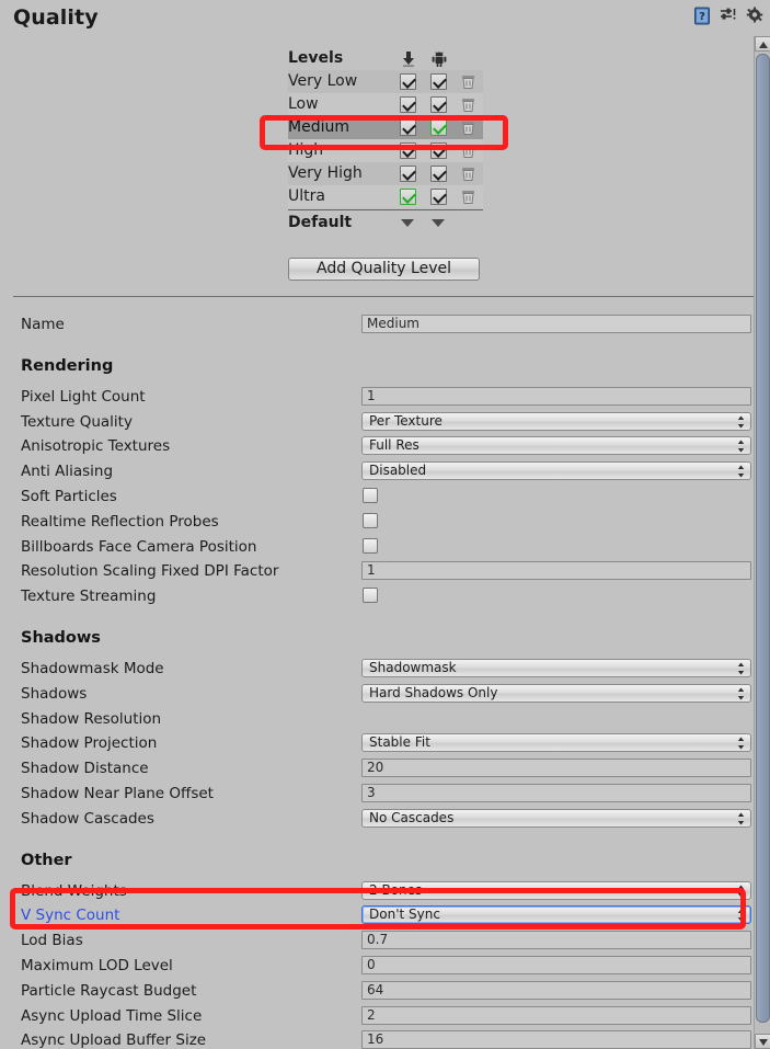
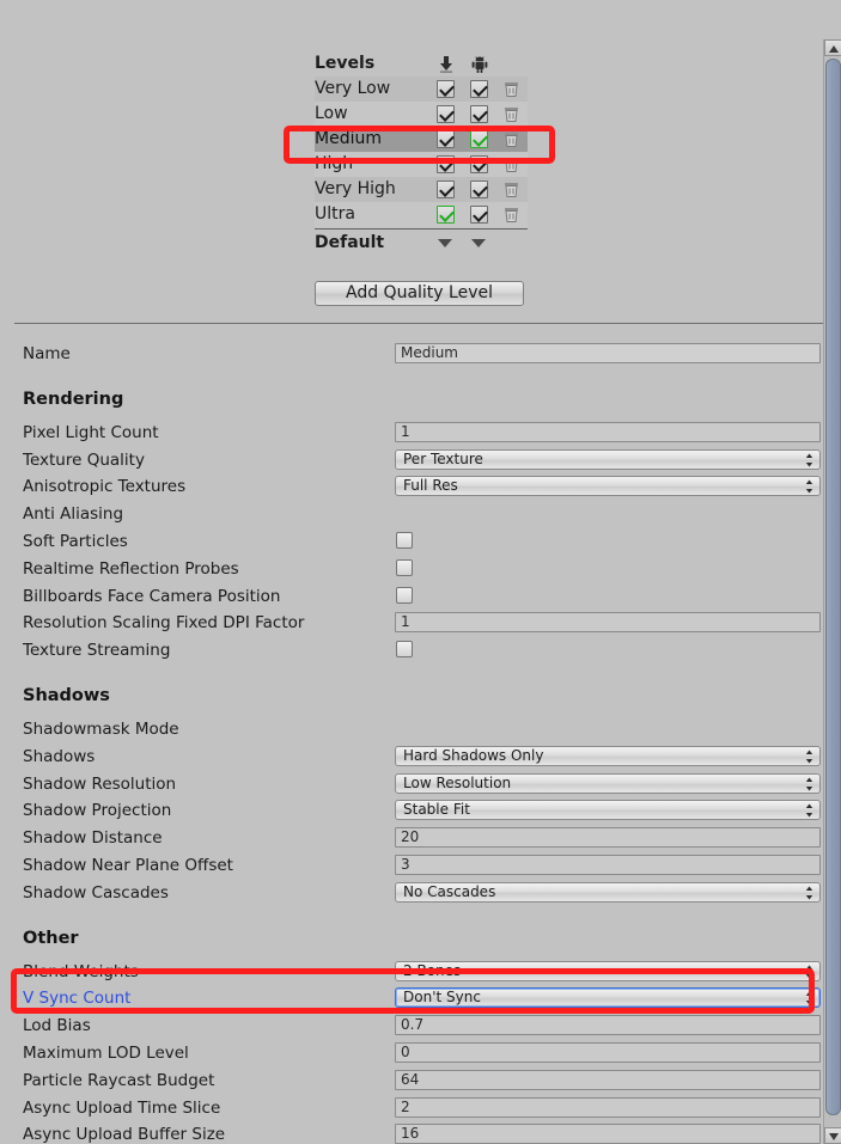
- Quality
- ?
  Levels
  Very Low
  Low
  Medium
  High
  Very High
  Ultra
  Default
  Add Quality Level
  Name
  Medium
  Rendering
  Pixel Light Count
  1
  Texture Quality
  Per Texture
  Anisotropic Textures
  Full Res
  Anti Aliasing
- Disabled
  Soft Particles
  Realtime Reflection Probes
  Billboards Face Camera Position
  Resolution Scaling Fixed DPI Factor
  1
  Texture Streaming
  Shadows
  Shadowmask Mode
- Shadowmask
  Shadows
  Hard Shadows Only
  Shadow Resolution
+ Low Resolution
  Shadow Projection
  Stable Fit
  Shadow Distance
  20
  Shadow Near Plane Offset
  3
  Shadow Cascades
  No Cascades
  Other
  Blend Weights
  2 Bones
  V Sync Count
  Don't Sync
  Lod Bias
  0.7
  Maximum LOD Level
  0
  Particle Raycast Budget
  64
  Async Upload Time Slice
  2
  Async Upload Buffer Size
  16
